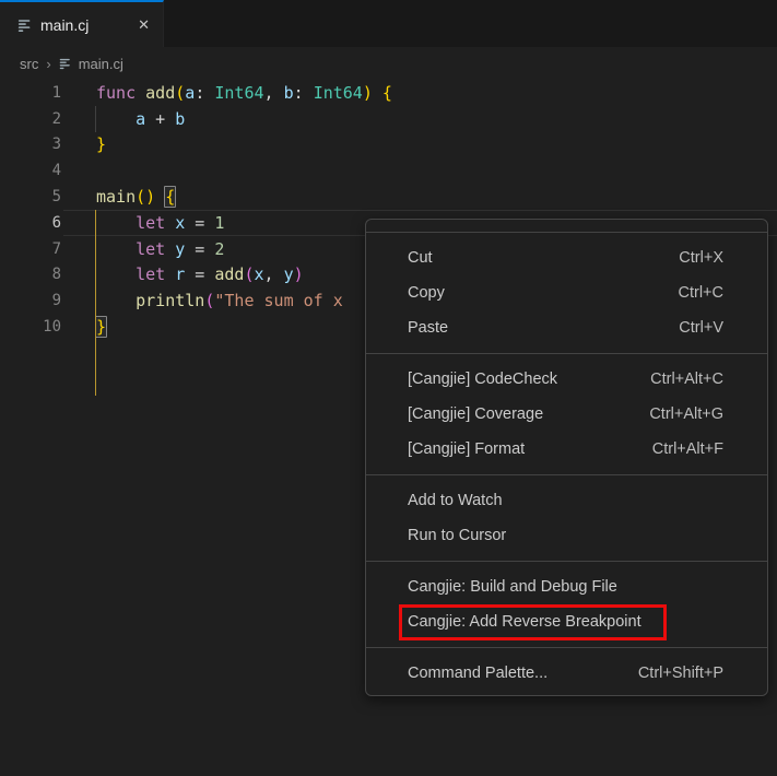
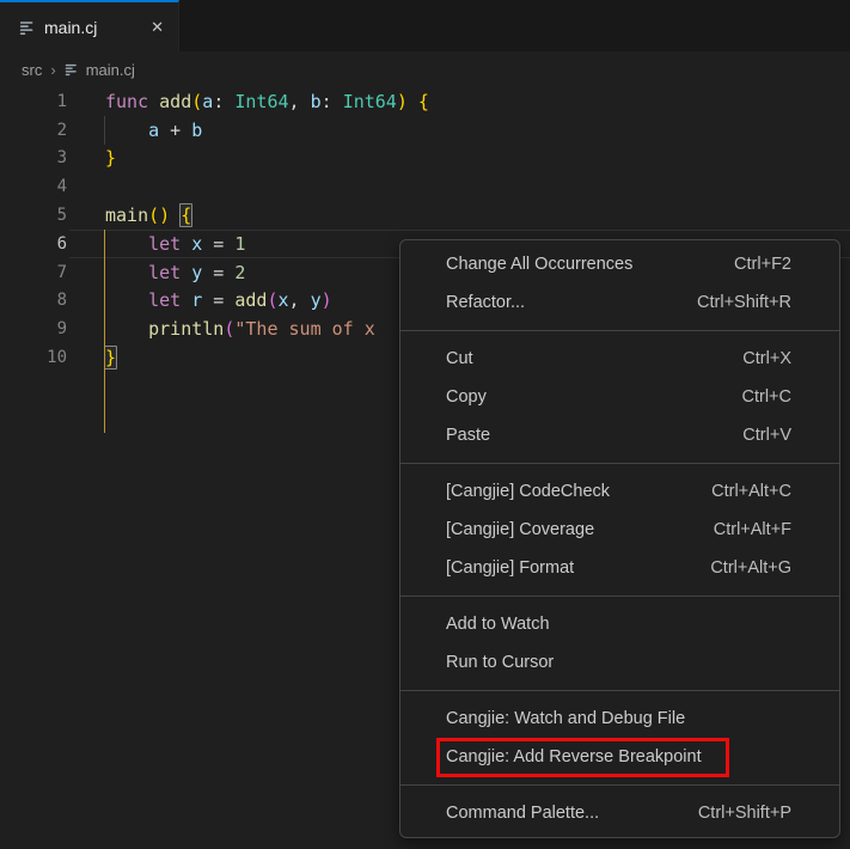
  main.cj
  ✕
  src
  ›
  main.cj
  1
  func add(a: Int64, b: Int64) {
  2
  a + b
  3
  }
  4
  5
  main() {
  6
  let x = 1
  7
  let y = 2
  8
  let r = add(x, y)
  9
  println("The sum of x
  10
  }
+ Change All Occurrences
+ Ctrl+F2
+ Refactor...
+ Ctrl+Shift+R
  Cut
  Ctrl+X
  Copy
  Ctrl+C
  Paste
  Ctrl+V
  [Cangjie] CodeCheck
  Ctrl+Alt+C
  [Cangjie] Coverage
- Ctrl+Alt+G
+ Ctrl+Alt+F
  [Cangjie] Format
- Ctrl+Alt+F
+ Ctrl+Alt+G
  Add to Watch
  Run to Cursor
- Cangjie: Build and Debug File
+ Cangjie: Watch and Debug File
  Cangjie: Add Reverse Breakpoint
  Command Palette...
  Ctrl+Shift+P
